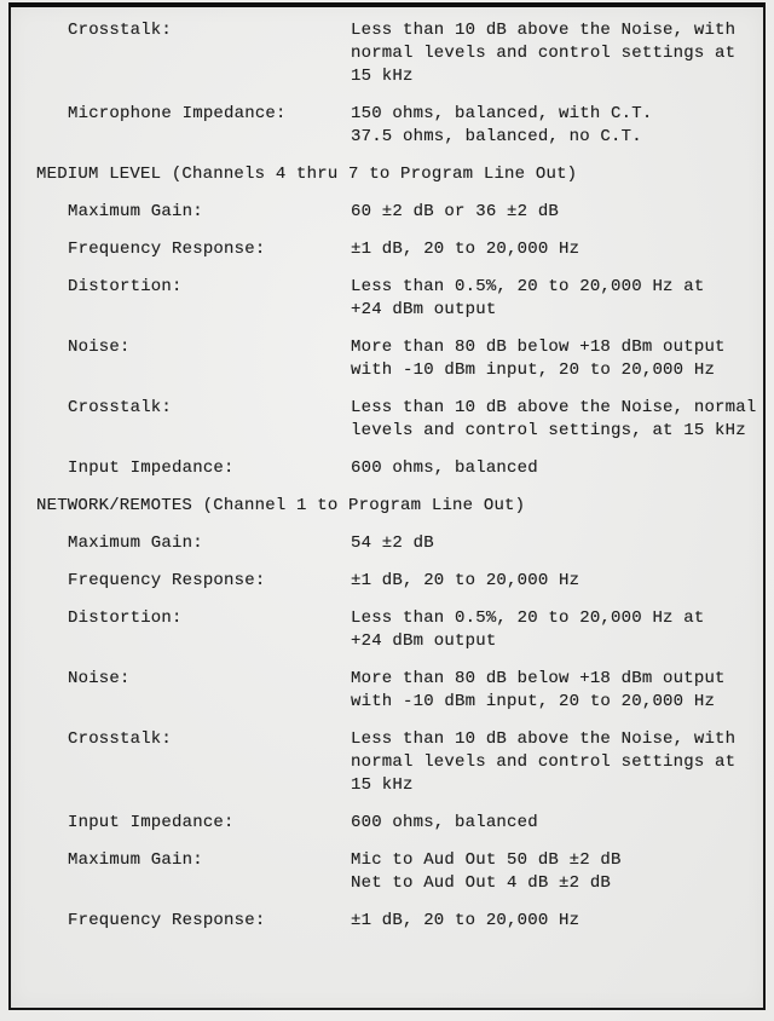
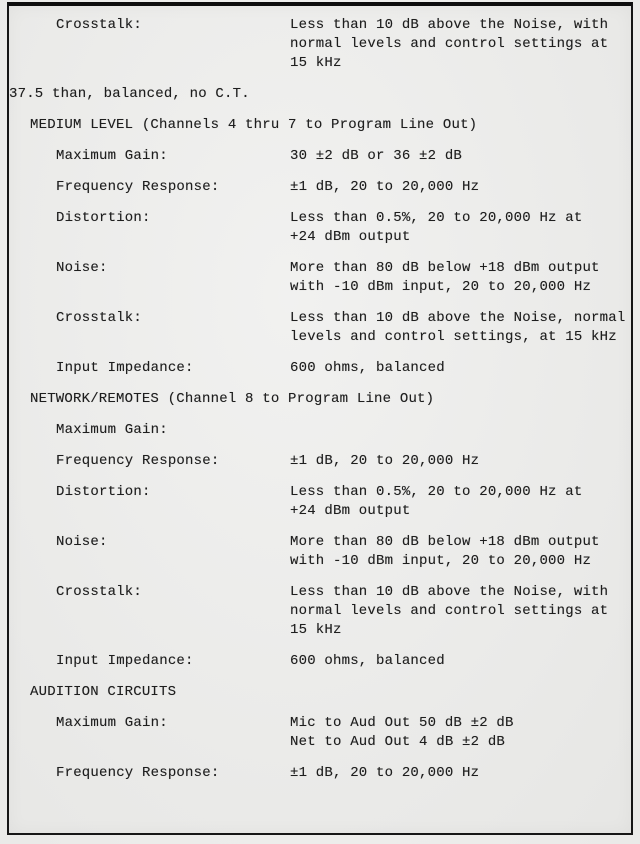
  Crosstalk:
  Less than 10 dB above the Noise, with
  normal levels and control settings at
  15 kHz
- Microphone Impedance:
- 150 ohms, balanced, with C.T.
- 37.5 ohms, balanced, no C.T.
+ 37.5 than, balanced, no C.T.
  MEDIUM LEVEL (Channels 4 thru 7 to Program Line Out)
  Maximum Gain:
- 60 ±2 dB or 36 ±2 dB
+ 30 ±2 dB or 36 ±2 dB
  Frequency Response:
  ±1 dB, 20 to 20,000 Hz
  Distortion:
  Less than 0.5%, 20 to 20,000 Hz at
  +24 dBm output
  Noise:
  More than 80 dB below +18 dBm output
  with -10 dBm input, 20 to 20,000 Hz
  Crosstalk:
  Less than 10 dB above the Noise, normal
  levels and control settings, at 15 kHz
  Input Impedance:
  600 ohms, balanced
- NETWORK/REMOTES (Channel 1 to Program Line Out)
+ NETWORK/REMOTES (Channel 8 to Program Line Out)
  Maximum Gain:
- 54 ±2 dB
  Frequency Response:
  ±1 dB, 20 to 20,000 Hz
  Distortion:
  Less than 0.5%, 20 to 20,000 Hz at
  +24 dBm output
  Noise:
  More than 80 dB below +18 dBm output
  with -10 dBm input, 20 to 20,000 Hz
  Crosstalk:
  Less than 10 dB above the Noise, with
  normal levels and control settings at
  15 kHz
  Input Impedance:
  600 ohms, balanced
+ AUDITION CIRCUITS
  Maximum Gain:
  Mic to Aud Out 50 dB ±2 dB
  Net to Aud Out 4 dB ±2 dB
  Frequency Response:
  ±1 dB, 20 to 20,000 Hz
